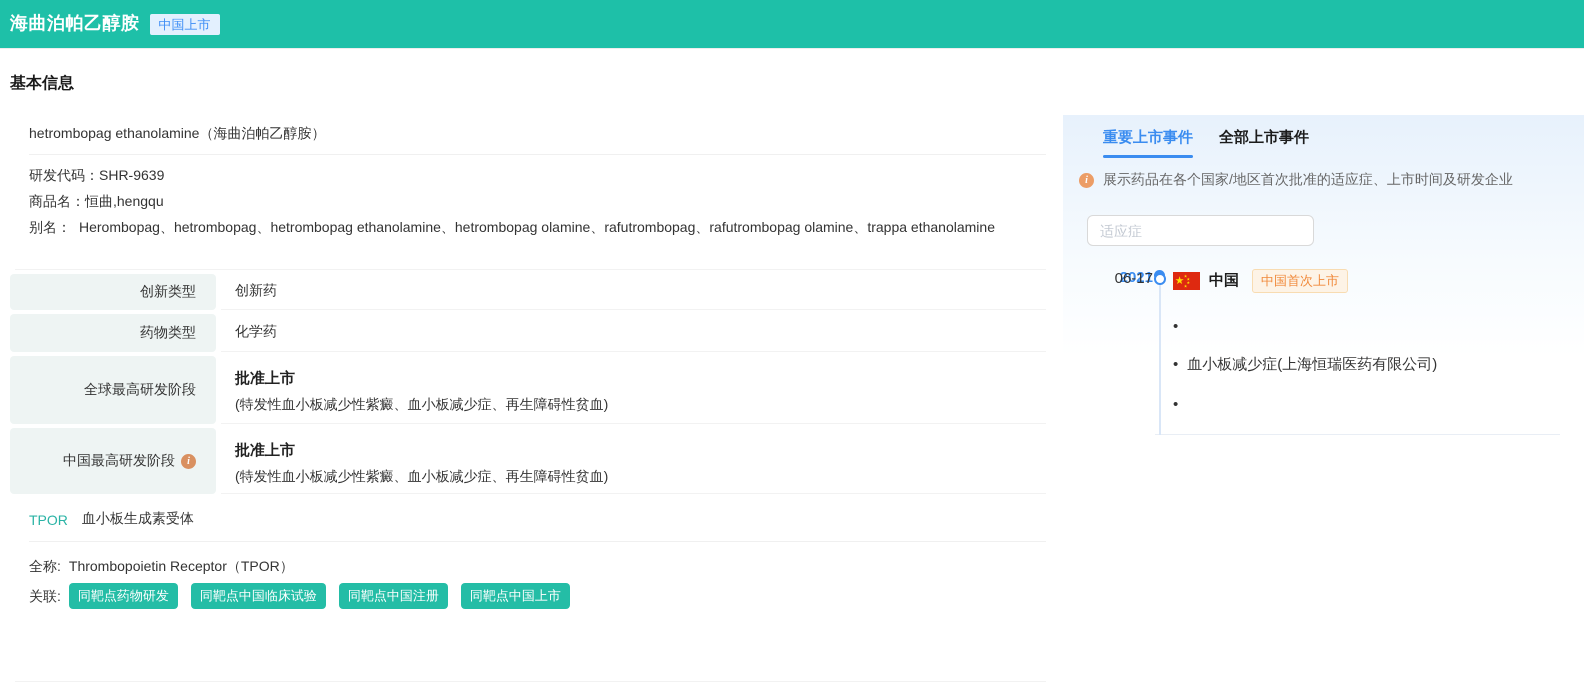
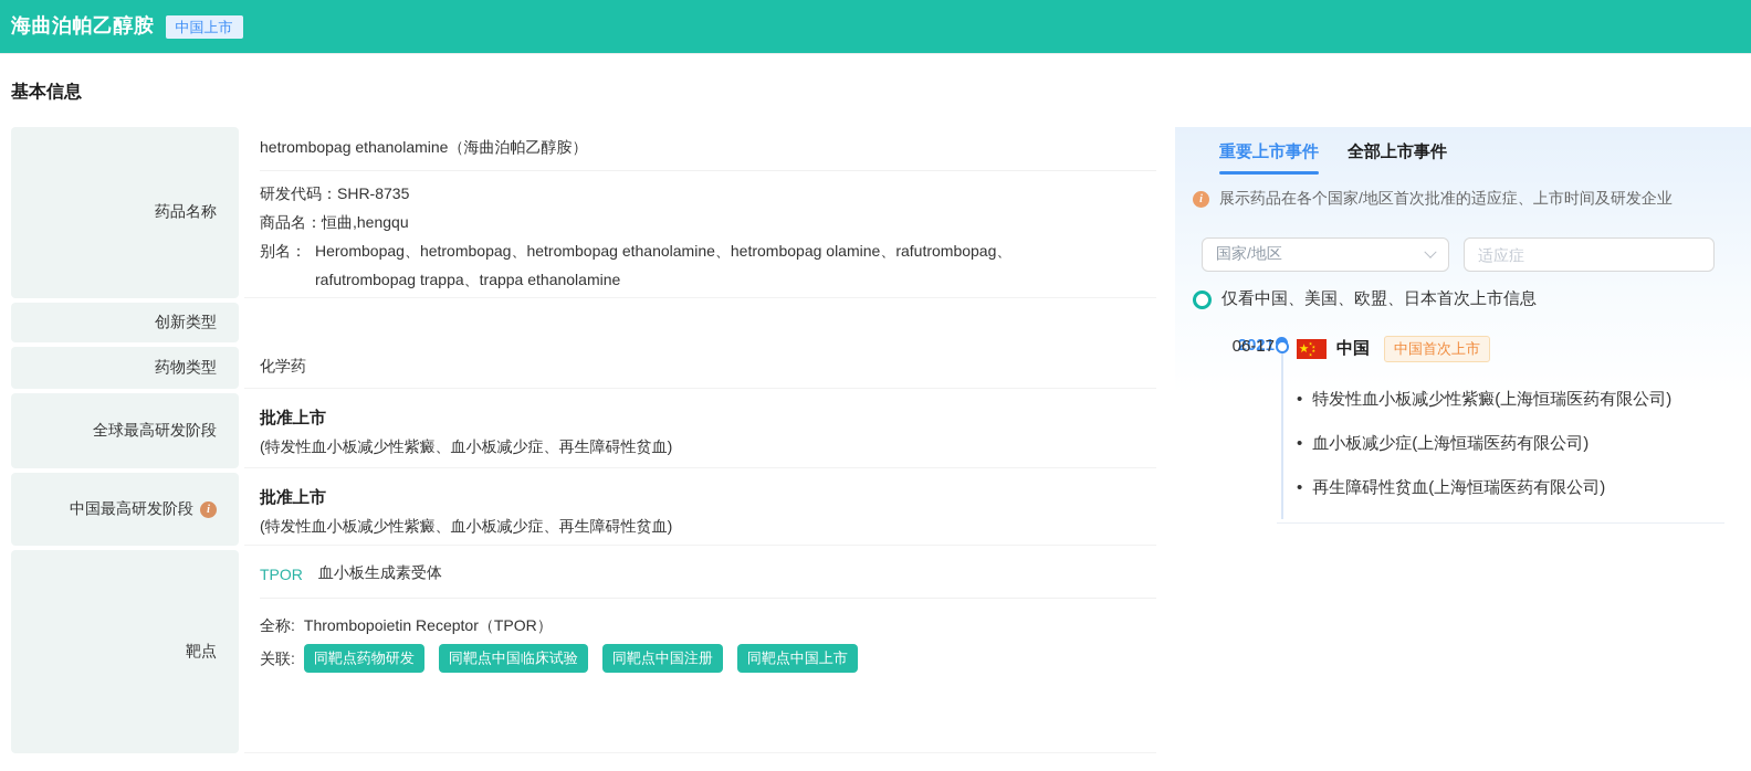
  海曲泊帕乙醇胺
  中国上市
  基本信息
+ 药品名称
  hetrombopag ethanolamine（海曲泊帕乙醇胺）
- 研发代码：SHR-9639
+ 研发代码：SHR-8735
  商品名：恒曲,hengqu
  别名：
- Herombopag、hetrombopag、hetrombopag ethanolamine、hetrombopag olamine、rafutrombopag、rafutrombopag olamine、trappa ethanolamine
+ Herombopag、hetrombopag、hetrombopag ethanolamine、hetrombopag olamine、rafutrombopag、rafutrombopag trappa、trappa ethanolamine
  创新类型
- 创新药
  药物类型
  化学药
  全球最高研发阶段
  批准上市
  (特发性血小板减少性紫癜、血小板减少症、再生障碍性贫血)
  中国最高研发阶段
  i
  批准上市
  (特发性血小板减少性紫癜、血小板减少症、再生障碍性贫血)
+ 靶点
  TPOR
  血小板生成素受体
  全称:
  Thrombopoietin Receptor（TPOR）
  关联:
  同靶点药物研发
  同靶点中国临床试验
  同靶点中国注册
  同靶点中国上市
  重要上市事件
  全部上市事件
  i
  展示药品在各个国家/地区首次批准的适应症、上市时间及研发企业
+ 国家/地区
  适应症
+ 仅看中国、美国、欧盟、日本首次上市信息
  2021
  06-17
  ★
  中国
  中国首次上市
  •
+ 特发性血小板减少性紫癜(上海恒瑞医药有限公司)
  •
  血小板减少症(上海恒瑞医药有限公司)
  •
+ 再生障碍性贫血(上海恒瑞医药有限公司)
